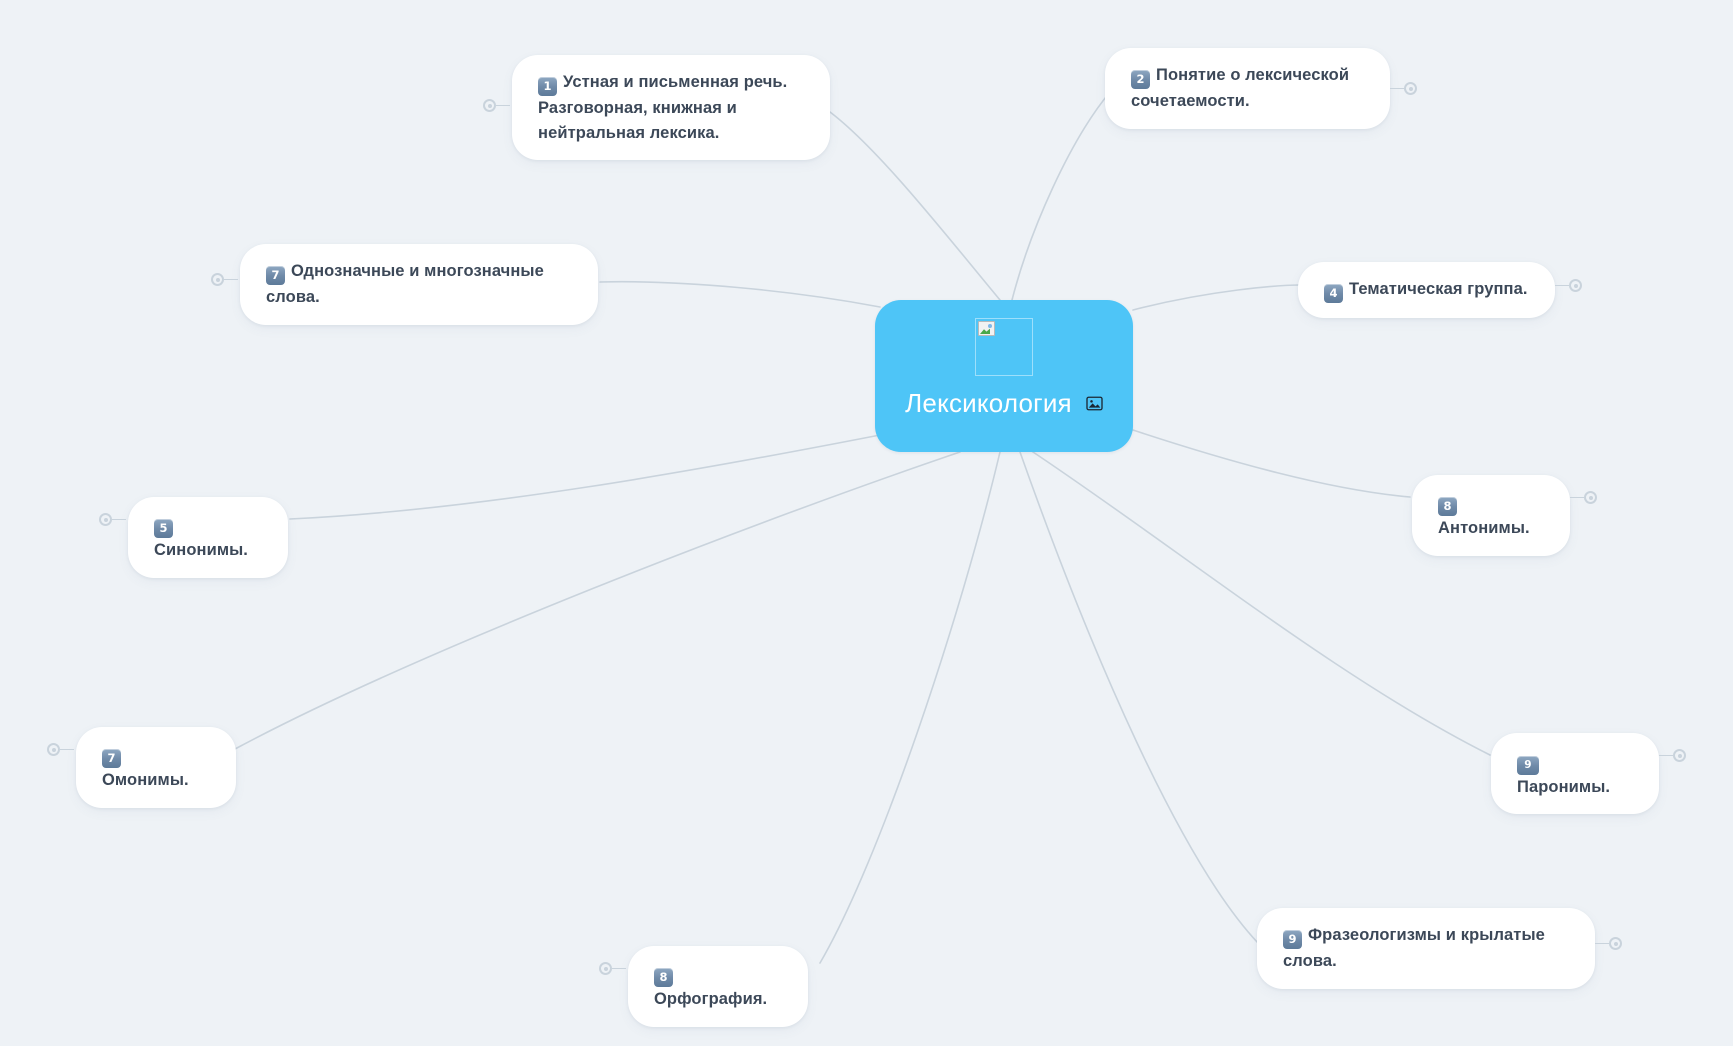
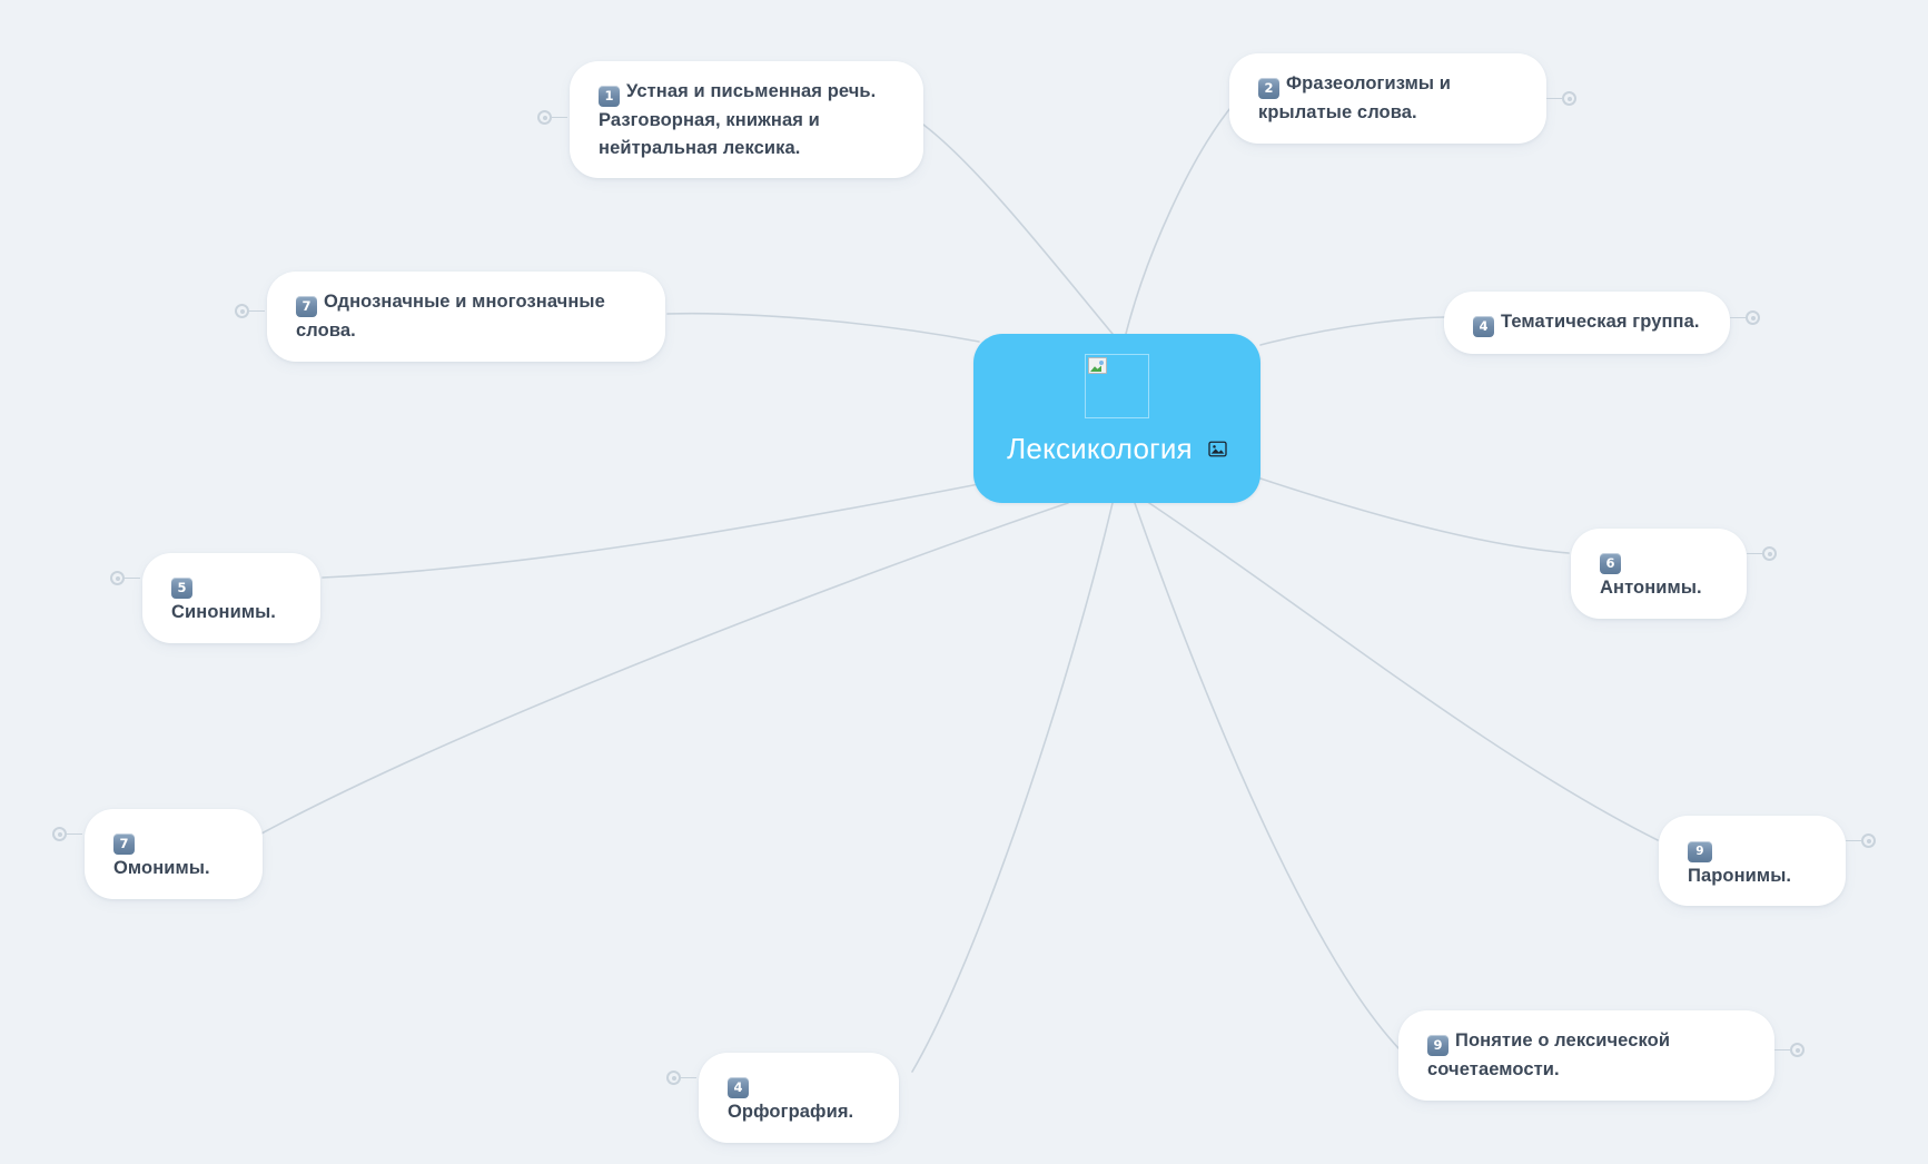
  Лексикология
  1 Устная и письменная речь. Разговорная, книжная и нейтральная лексика.
- 2 Понятие о лексической сочетаемости.
+ 2 Фразеологизмы и крылатые слова.
  7 Однозначные и многозначные слова.
  4 Тематическая группа.
  5Синонимы.
- 8Антонимы.
+ 6Антонимы.
  7Омонимы.
- 8Орфография.
+ 4Орфография.
- 9 Фразеологизмы и крылатые слова.
+ 9 Понятие о лексической сочетаемости.
  9Паронимы.
